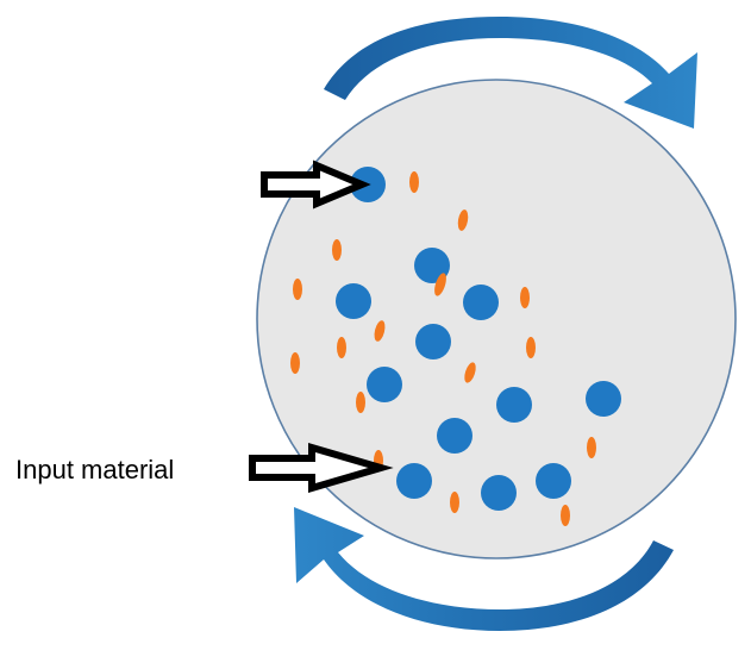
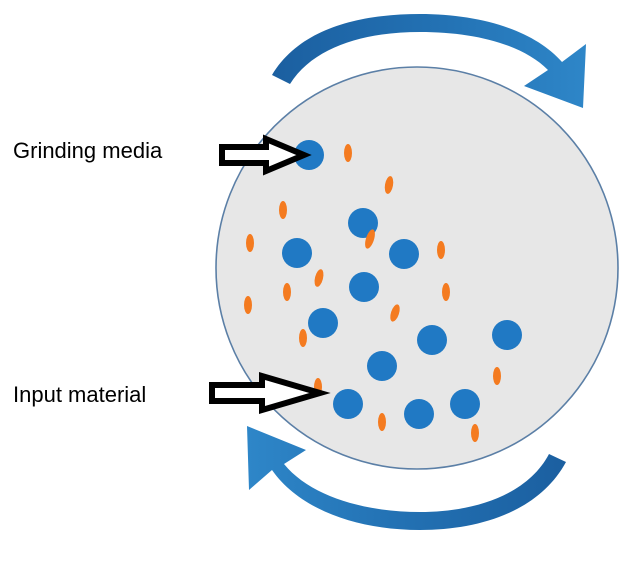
+ Grinding media
  Input material
